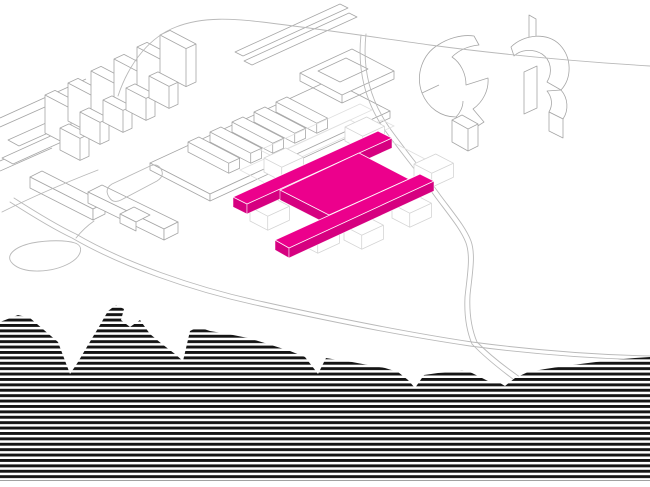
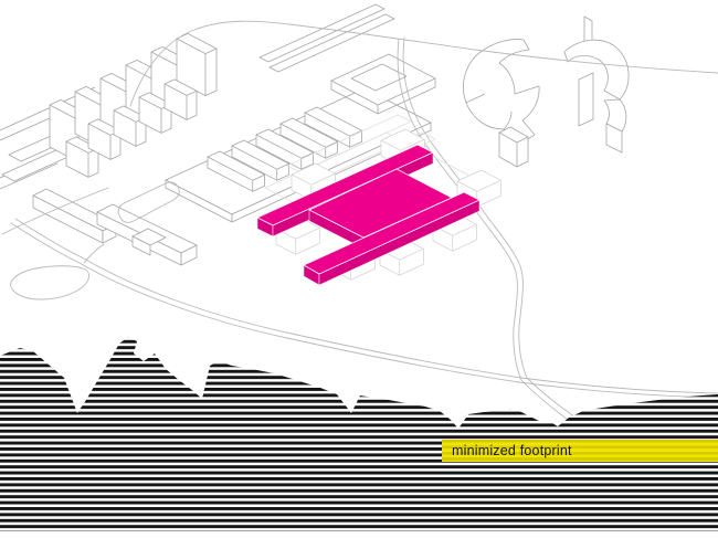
+ minimized footprint
